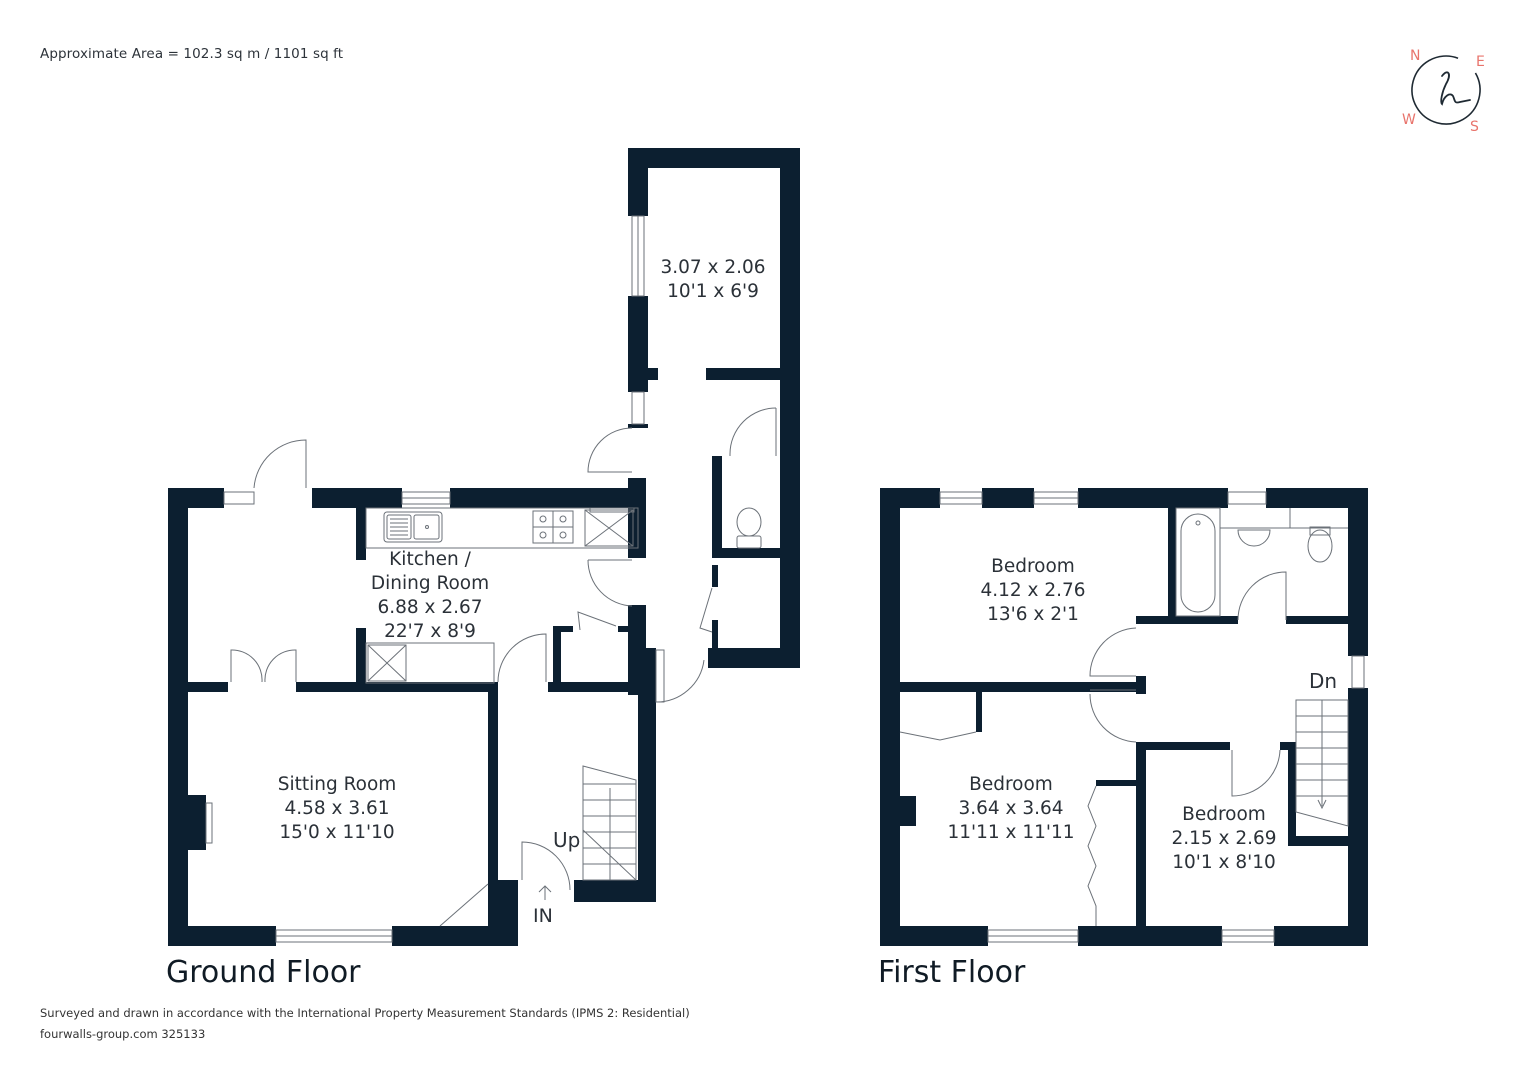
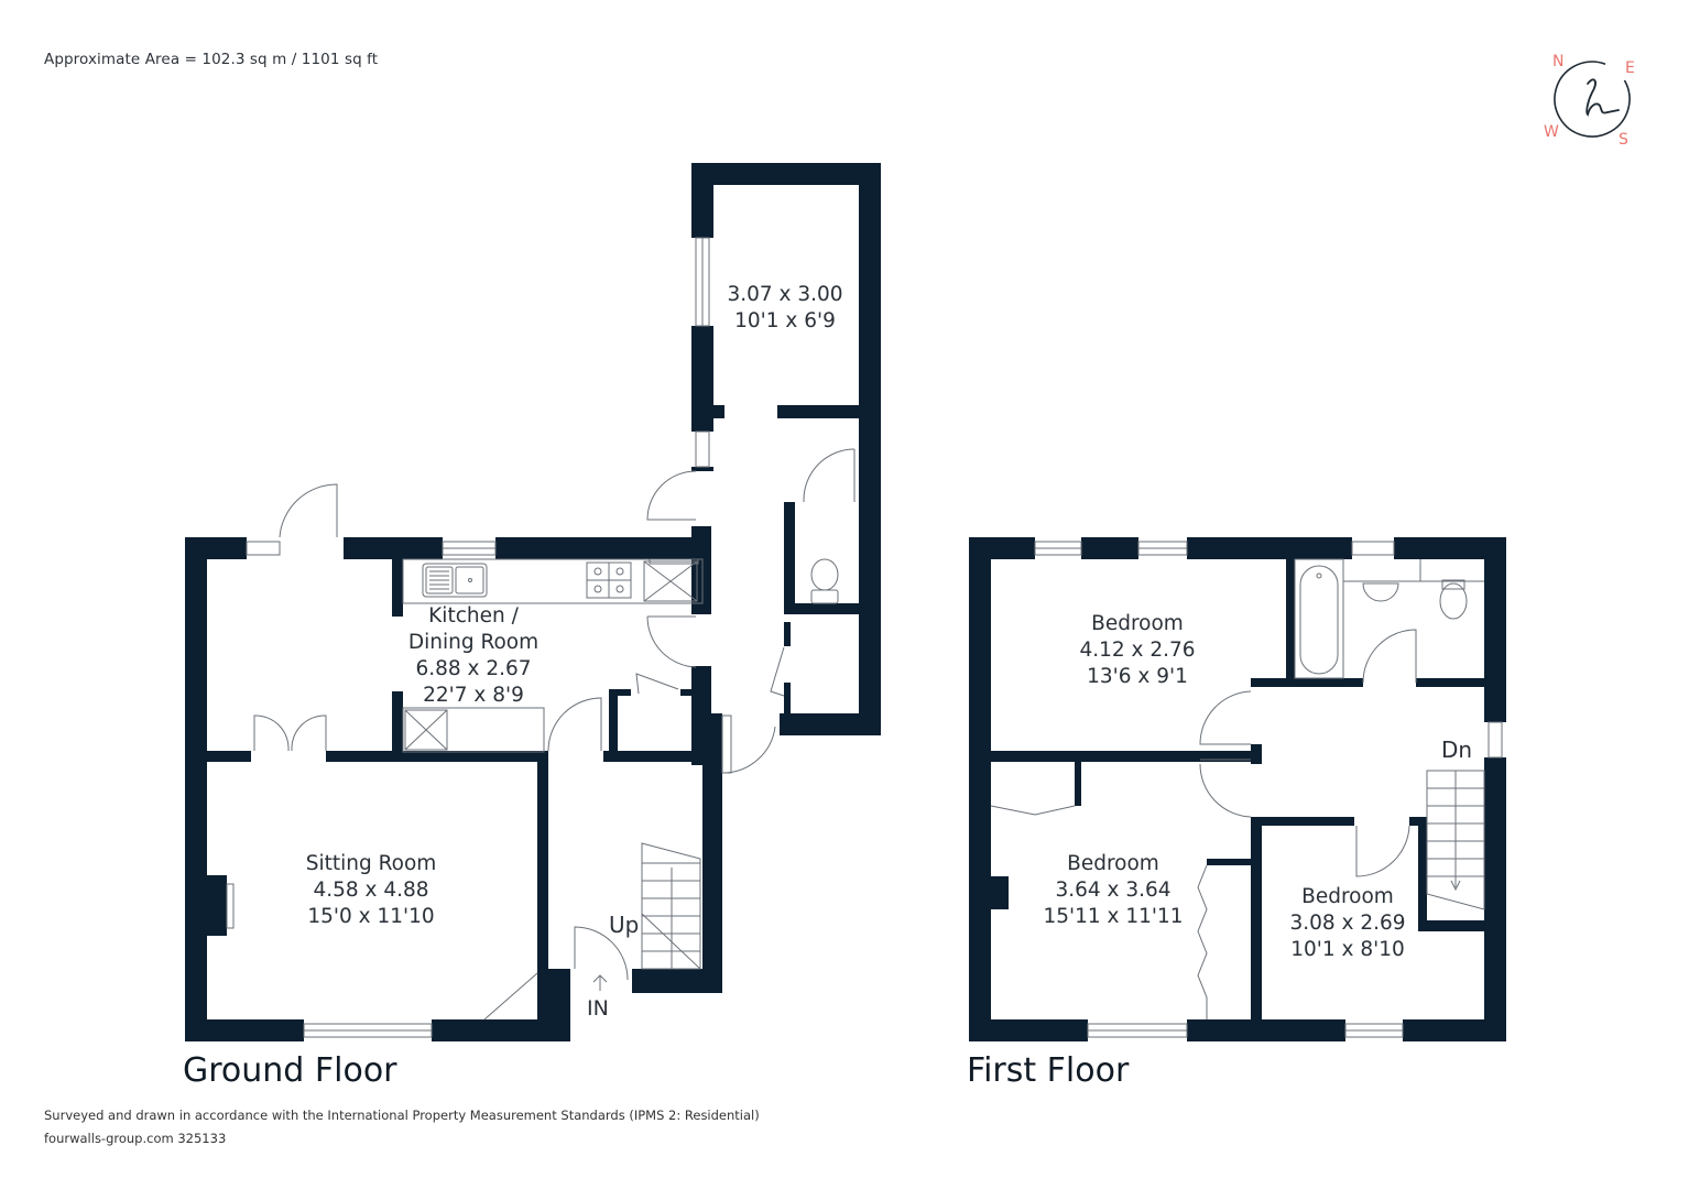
  Approximate Area = 102.3 sq m / 1101 sq ft
  N
  E
  S
  W
- 3.07 x 2.06
+ 3.07 x 3.00
  10'1 x 6'9
  Kitchen /
  Dining Room
  6.88 x 2.67
  22'7 x 8'9
  Sitting Room
- 4.58 x 3.61
+ 4.58 x 4.88
  15'0 x 11'10
  Up
  IN
  Bedroom
  4.12 x 2.76
- 13'6 x 2'1
+ 13'6 x 9'1
  Bedroom
  3.64 x 3.64
- 11'11 x 11'11
+ 15'11 x 11'11
  Bedroom
- 2.15 x 2.69
+ 3.08 x 2.69
  10'1 x 8'10
  Dn
  Ground Floor
  First Floor
  Surveyed and drawn in accordance with the International Property Measurement Standards (IPMS 2: Residential)
  fourwalls-group.com 325133
